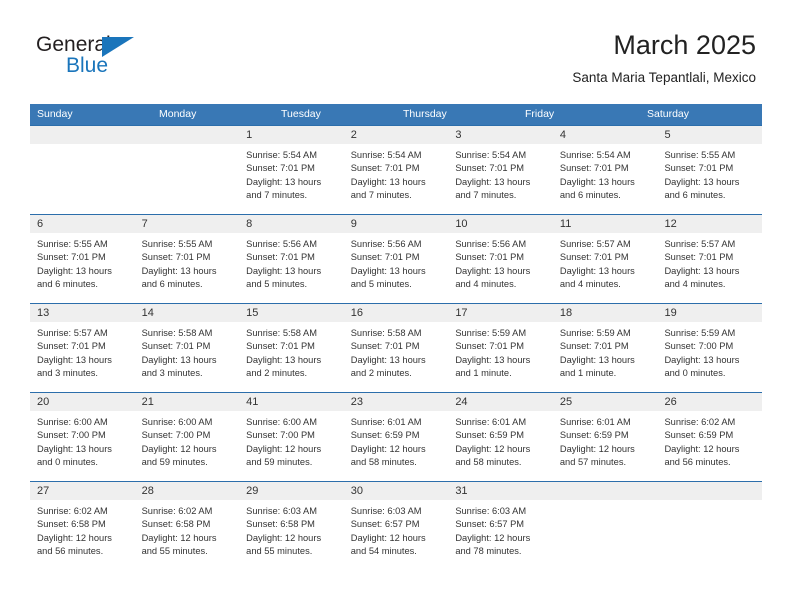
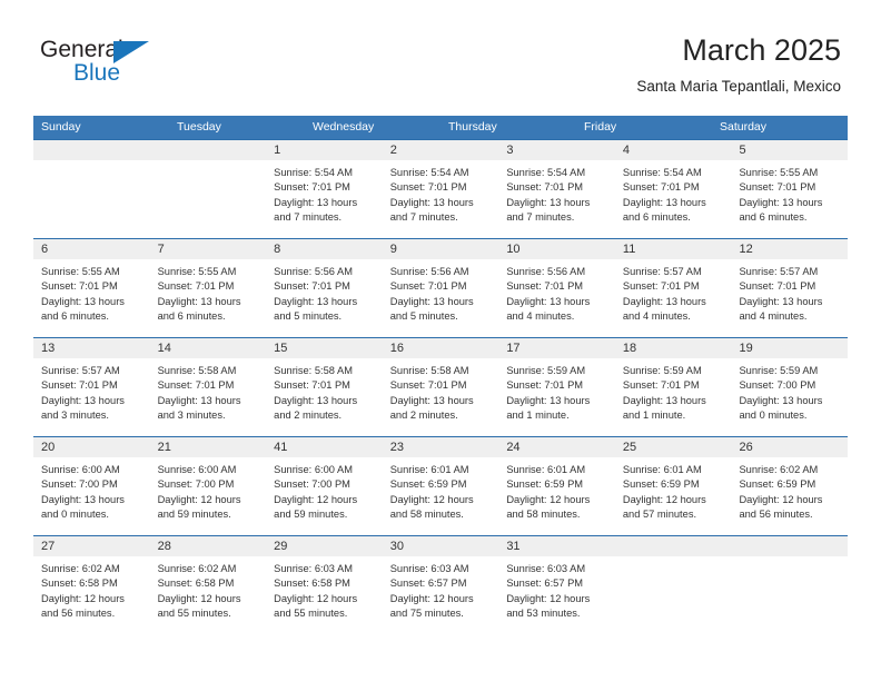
  General
  Blue
  March 2025
  Santa Maria Tepantlali, Mexico
  Sunday
- Monday
  Tuesday
+ Wednesday
  Thursday
  Friday
  Saturday
  1
  Sunrise: 5:54 AM
  Sunset: 7:01 PM
  Daylight: 13 hours
  and 7 minutes.
  2
  Sunrise: 5:54 AM
  Sunset: 7:01 PM
  Daylight: 13 hours
  and 7 minutes.
  3
  Sunrise: 5:54 AM
  Sunset: 7:01 PM
  Daylight: 13 hours
  and 7 minutes.
  4
  Sunrise: 5:54 AM
  Sunset: 7:01 PM
  Daylight: 13 hours
  and 6 minutes.
  5
  Sunrise: 5:55 AM
  Sunset: 7:01 PM
  Daylight: 13 hours
  and 6 minutes.
  6
  Sunrise: 5:55 AM
  Sunset: 7:01 PM
  Daylight: 13 hours
  and 6 minutes.
  7
  Sunrise: 5:55 AM
  Sunset: 7:01 PM
  Daylight: 13 hours
  and 6 minutes.
  8
  Sunrise: 5:56 AM
  Sunset: 7:01 PM
  Daylight: 13 hours
  and 5 minutes.
  9
  Sunrise: 5:56 AM
  Sunset: 7:01 PM
  Daylight: 13 hours
  and 5 minutes.
  10
  Sunrise: 5:56 AM
  Sunset: 7:01 PM
  Daylight: 13 hours
  and 4 minutes.
  11
  Sunrise: 5:57 AM
  Sunset: 7:01 PM
  Daylight: 13 hours
  and 4 minutes.
  12
  Sunrise: 5:57 AM
  Sunset: 7:01 PM
  Daylight: 13 hours
  and 4 minutes.
  13
  Sunrise: 5:57 AM
  Sunset: 7:01 PM
  Daylight: 13 hours
  and 3 minutes.
  14
  Sunrise: 5:58 AM
  Sunset: 7:01 PM
  Daylight: 13 hours
  and 3 minutes.
  15
  Sunrise: 5:58 AM
  Sunset: 7:01 PM
  Daylight: 13 hours
  and 2 minutes.
  16
  Sunrise: 5:58 AM
  Sunset: 7:01 PM
  Daylight: 13 hours
  and 2 minutes.
  17
  Sunrise: 5:59 AM
  Sunset: 7:01 PM
  Daylight: 13 hours
  and 1 minute.
  18
  Sunrise: 5:59 AM
  Sunset: 7:01 PM
  Daylight: 13 hours
  and 1 minute.
  19
  Sunrise: 5:59 AM
  Sunset: 7:00 PM
  Daylight: 13 hours
  and 0 minutes.
  20
  Sunrise: 6:00 AM
  Sunset: 7:00 PM
  Daylight: 13 hours
  and 0 minutes.
  21
  Sunrise: 6:00 AM
  Sunset: 7:00 PM
  Daylight: 12 hours
  and 59 minutes.
  41
  Sunrise: 6:00 AM
  Sunset: 7:00 PM
  Daylight: 12 hours
  and 59 minutes.
  23
  Sunrise: 6:01 AM
  Sunset: 6:59 PM
  Daylight: 12 hours
  and 58 minutes.
  24
  Sunrise: 6:01 AM
  Sunset: 6:59 PM
  Daylight: 12 hours
  and 58 minutes.
  25
  Sunrise: 6:01 AM
  Sunset: 6:59 PM
  Daylight: 12 hours
  and 57 minutes.
  26
  Sunrise: 6:02 AM
  Sunset: 6:59 PM
  Daylight: 12 hours
  and 56 minutes.
  27
  Sunrise: 6:02 AM
  Sunset: 6:58 PM
  Daylight: 12 hours
  and 56 minutes.
  28
  Sunrise: 6:02 AM
  Sunset: 6:58 PM
  Daylight: 12 hours
  and 55 minutes.
  29
  Sunrise: 6:03 AM
  Sunset: 6:58 PM
  Daylight: 12 hours
  and 55 minutes.
  30
  Sunrise: 6:03 AM
  Sunset: 6:57 PM
  Daylight: 12 hours
- and 54 minutes.
+ and 75 minutes.
  31
  Sunrise: 6:03 AM
  Sunset: 6:57 PM
  Daylight: 12 hours
- and 78 minutes.
+ and 53 minutes.
